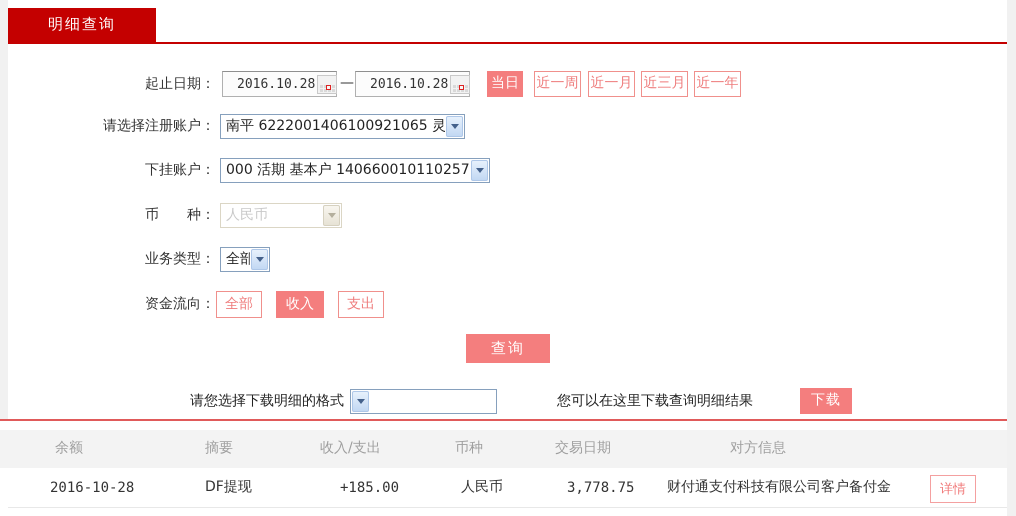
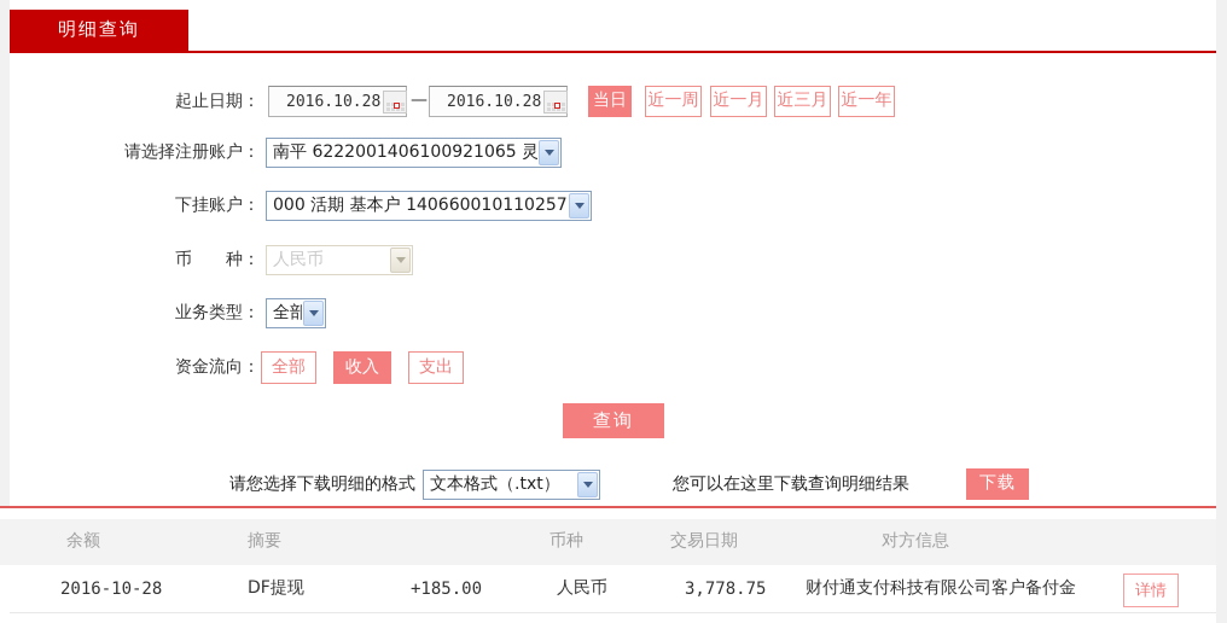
  明细查询
  起止日期：
  2016.10.28
  —
  2016.10.28
  当日
  近一周
  近一月
  近三月
  近一年
  请选择注册账户：
  南平 6222001406100921065 灵
  下挂账户：
  000 活期 基本户 140660010110257
  币 种：
  人民币
  业务类型：
  全部
  资金流向：
  全部
  收入
  支出
  查询
  请您选择下载明细的格式
+ 文本格式（.txt）
  您可以在这里下载查询明细结果
  下载
  余额
  摘要
- 收入/支出
  币种
  交易日期
  对方信息
  2016-10-28
  DF提现
  +185.00
  人民币
  3,778.75
  财付通支付科技有限公司客户备付金
  详情
